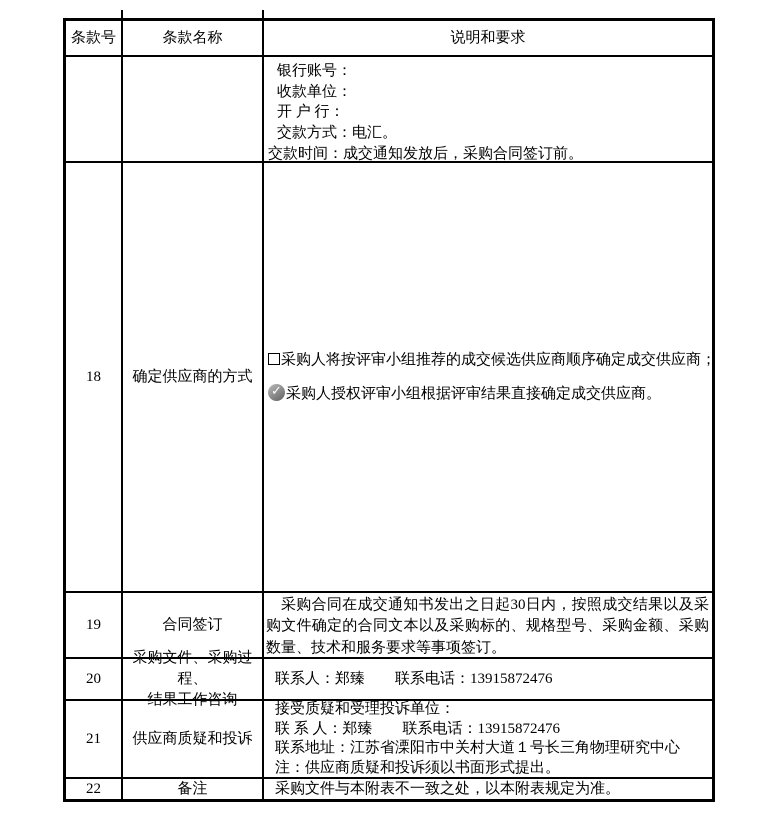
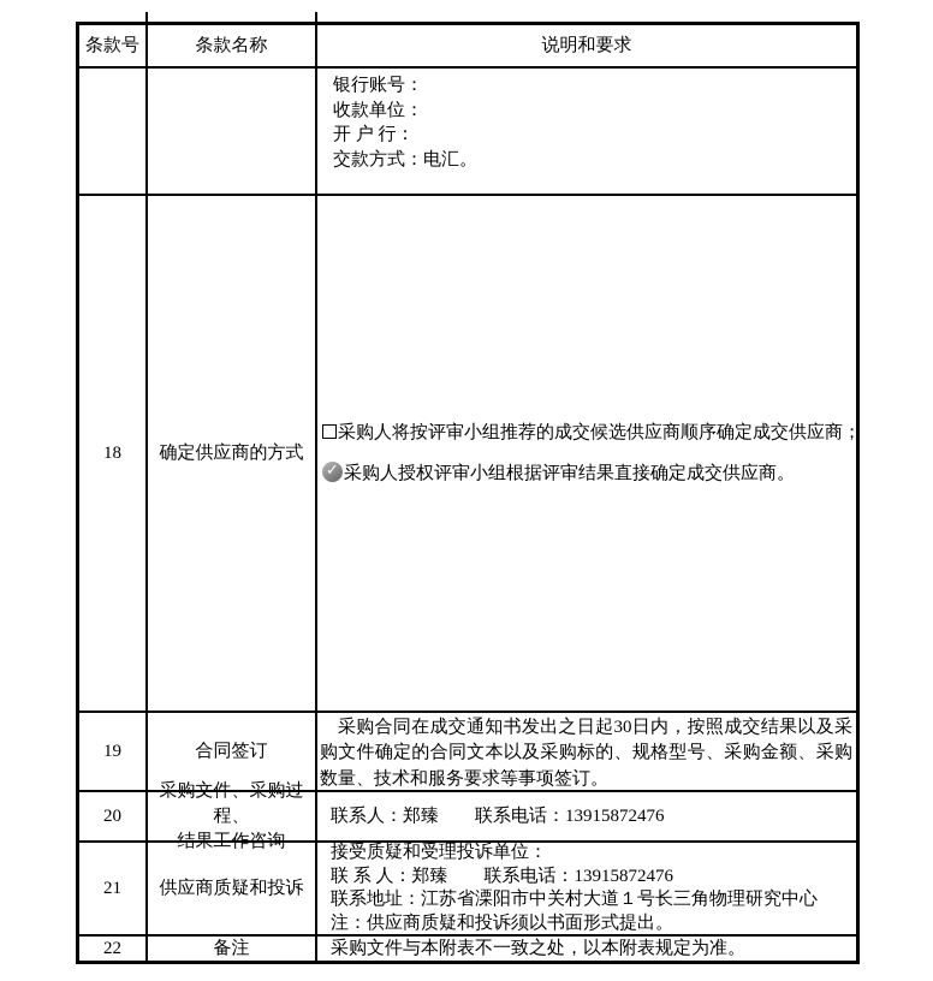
  条款号
  条款名称
  说明和要求
  银行账号：
  收款单位：
  开 户 行：
  交款方式：电汇。
- 交款时间：成交通知发放后，采购合同签订前。
  18
  确定供应商的方式
  采购人将按评审小组推荐的成交候选供应商顺序确定成交供应商；
  ✓
  采购人授权评审小组根据评审结果直接确定成交供应商。
  19
  合同签订
  采购合同在成交通知书发出之日起30日内，按照成交结果以及采购文件确定的合同文本以及采购标的、规格型号、采购金额、采购数量、技术和服务要求等事项签订。
  20
  采购文件、采购过程、
  结果工作咨询
  联系人：郑臻 联系电话：13915872476
  21
  供应商质疑和投诉
  接受质疑和受理投诉单位：
  联 系 人：郑臻 联系电话：13915872476
  联系地址：江苏省溧阳市中关村大道１号长三角物理研究中心
  注：供应商质疑和投诉须以书面形式提出。
  22
  备注
  采购文件与本附表不一致之处，以本附表规定为准。
